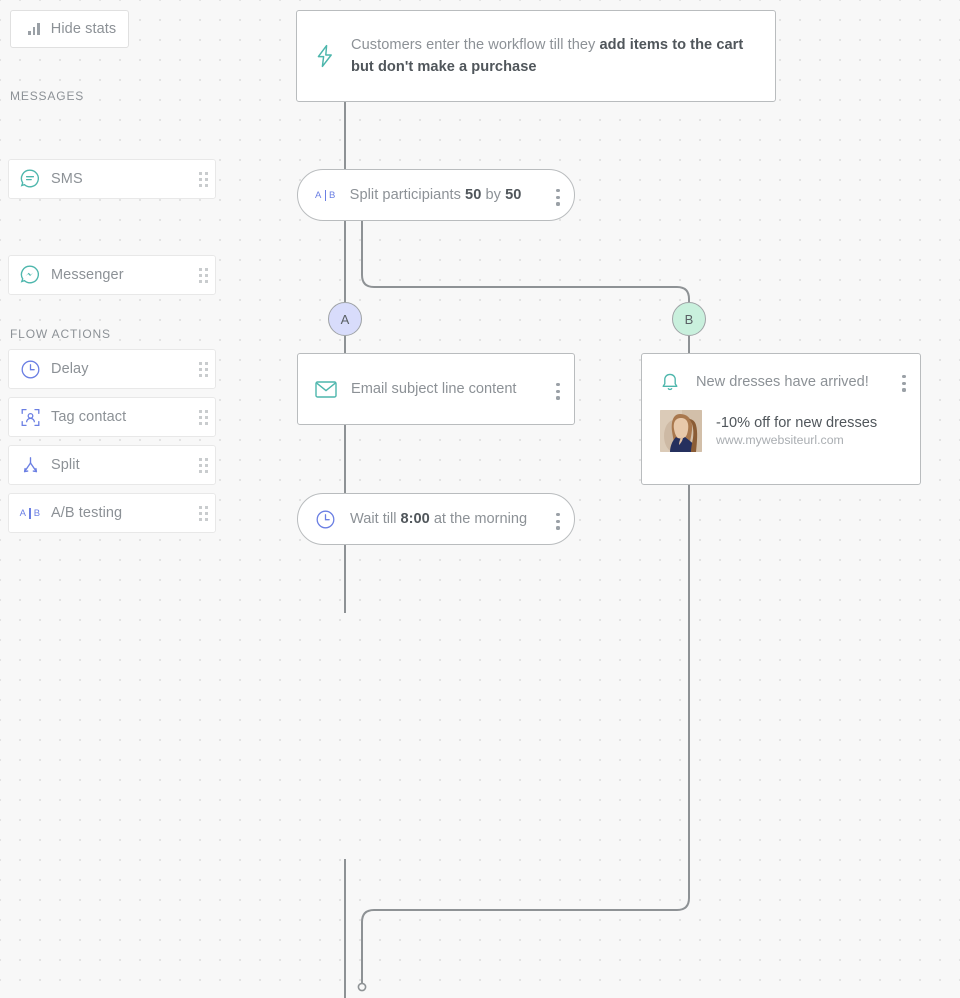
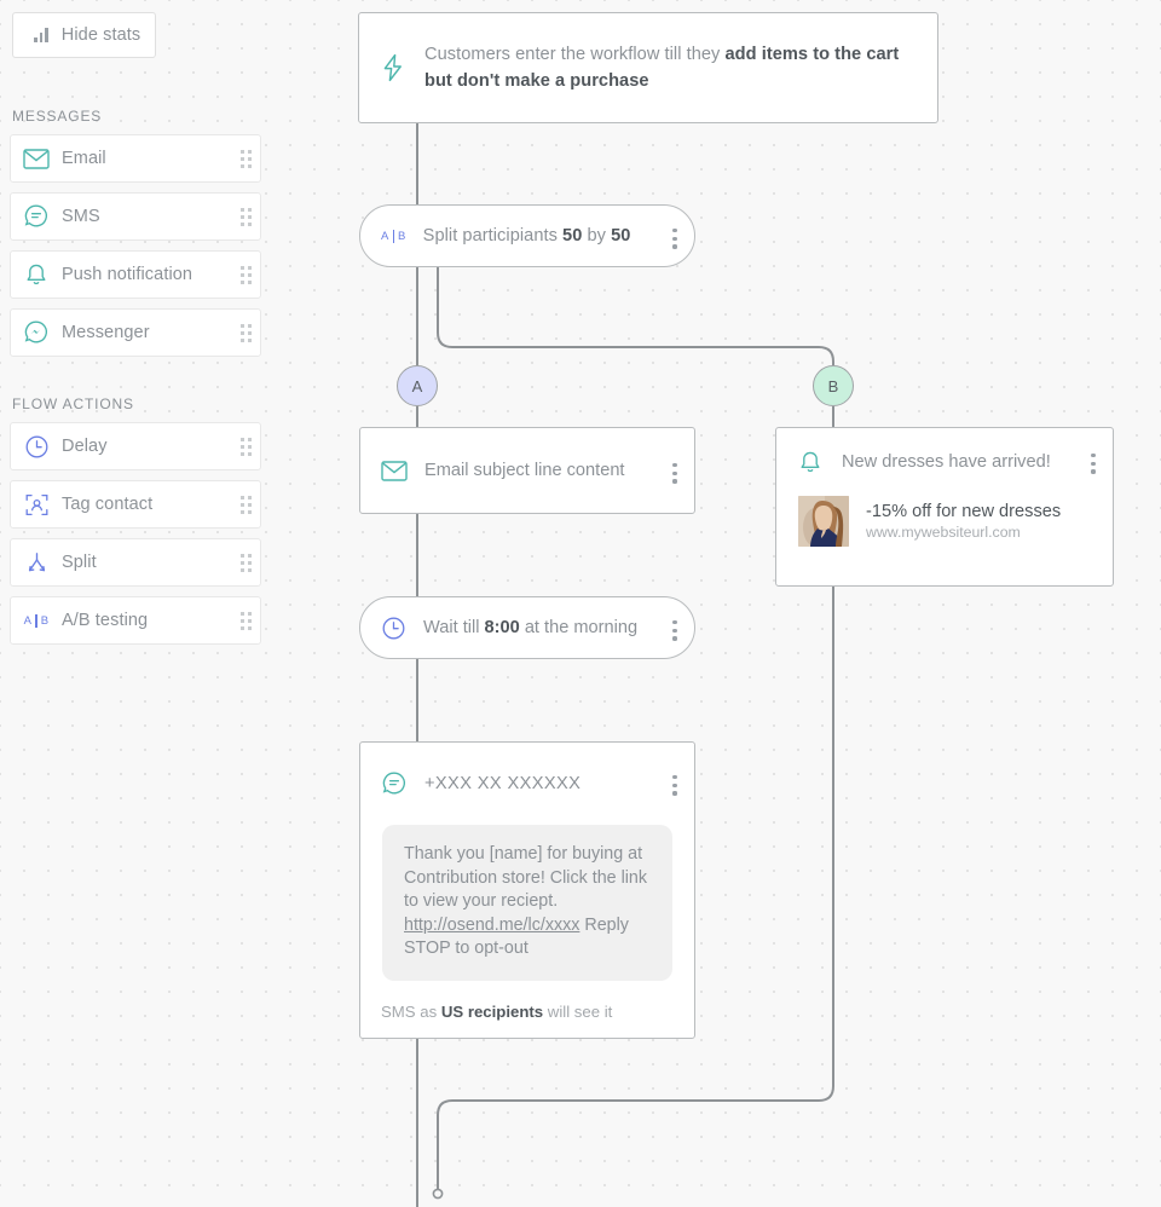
  Hide stats
  MESSAGES
+ Email
  SMS
+ Push notification
  Messenger
  FLOW ACTIONS
  Delay
  Tag contact
  Split
  A B
  A/B testing
  Customers enter the workflow till they add items to the cart but don't make a purchase
  A B
  Split participiants 50 by 50
  A
  B
  Email subject line content
  New dresses have arrived!
- -10% off for new dresses
+ -15% off for new dresses
  www.mywebsiteurl.com
  Wait till 8:00 at the morning
+ +XXX XX XXXXXX
+ Thank you [name] for buying at Contribution store! Click the link to view your reciept. http://osend.me/lc/xxxx Reply STOP to opt-out
+ SMS as US recipients will see it
